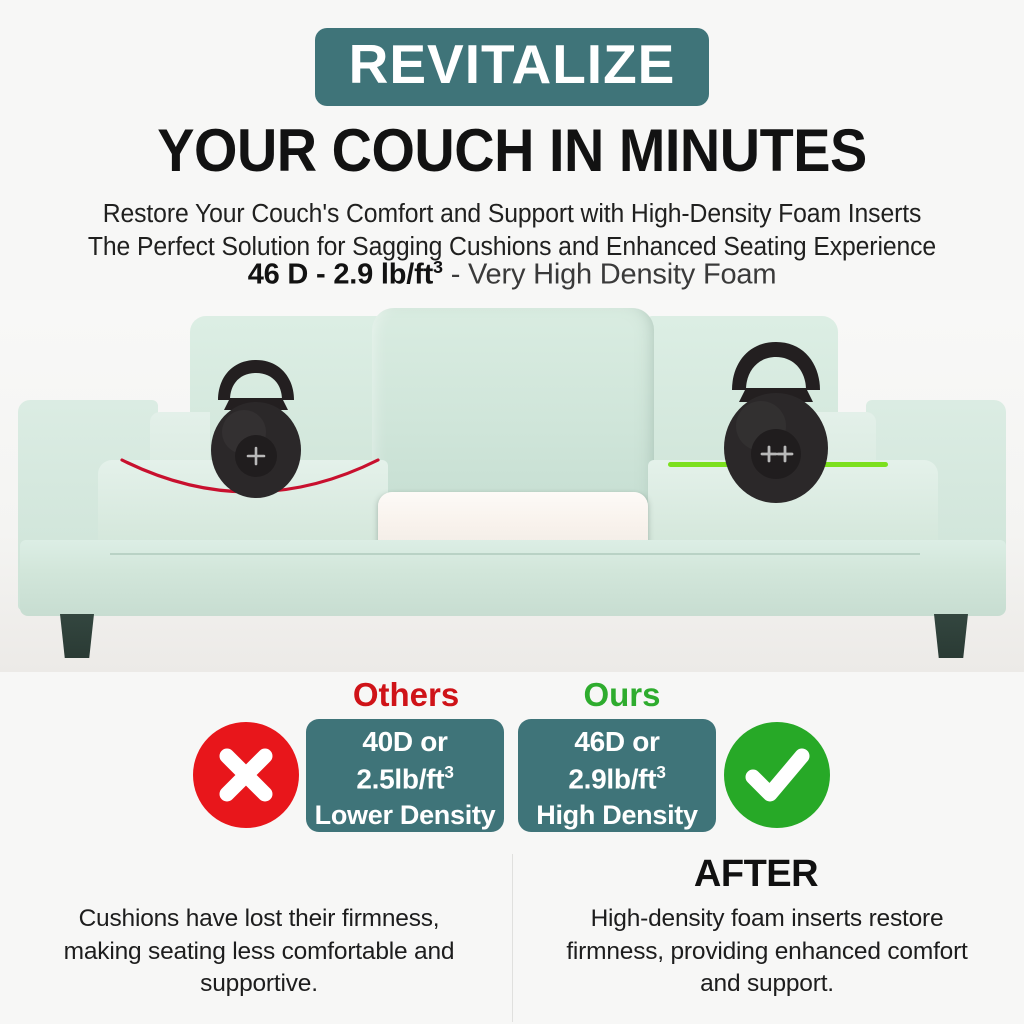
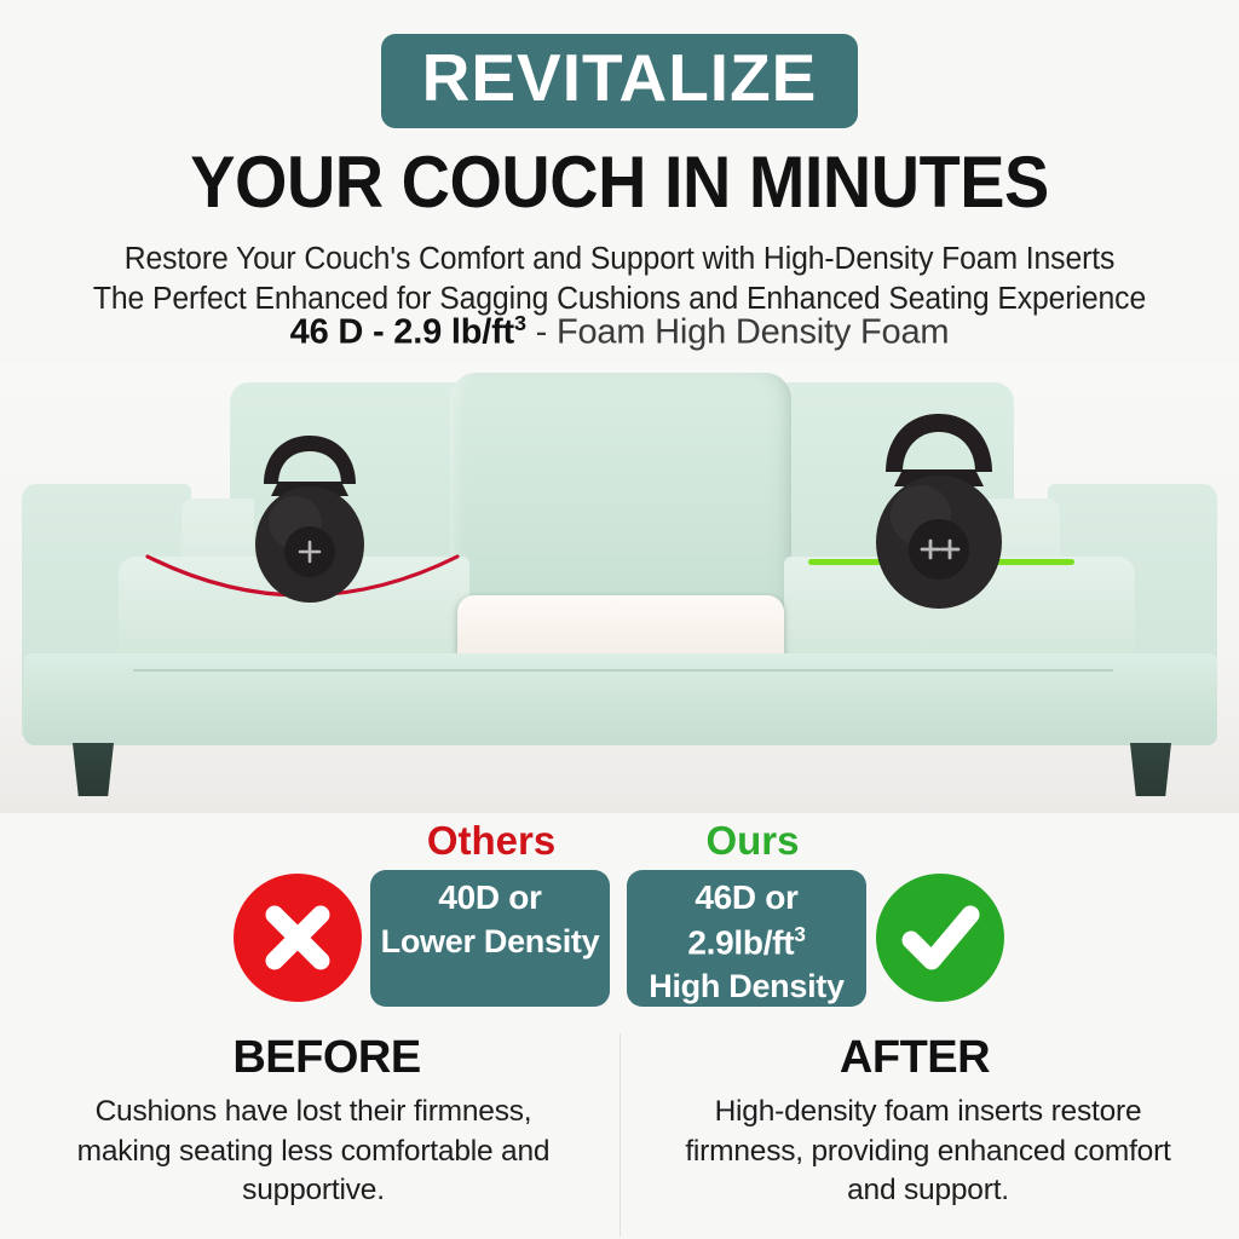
  REVITALIZE
  YOUR COUCH IN MINUTES
  Restore Your Couch's Comfort and Support with High-Density Foam Inserts
- The Perfect Solution for Sagging Cushions and Enhanced Seating Experience
+ The Perfect Enhanced for Sagging Cushions and Enhanced Seating Experience
- 46 D - 2.9 lb/ft3 - Very High Density Foam
+ 46 D - 2.9 lb/ft3 - Foam High Density Foam
  Others
  Ours
  40D or
- 2.5lb/ft3
  Lower Density
  46D or
  2.9lb/ft3
  High Density
+ BEFORE
  AFTER
  Cushions have lost their firmness, making seating less comfortable and supportive.
  High-density foam inserts restore firmness, providing enhanced comfort and support.
